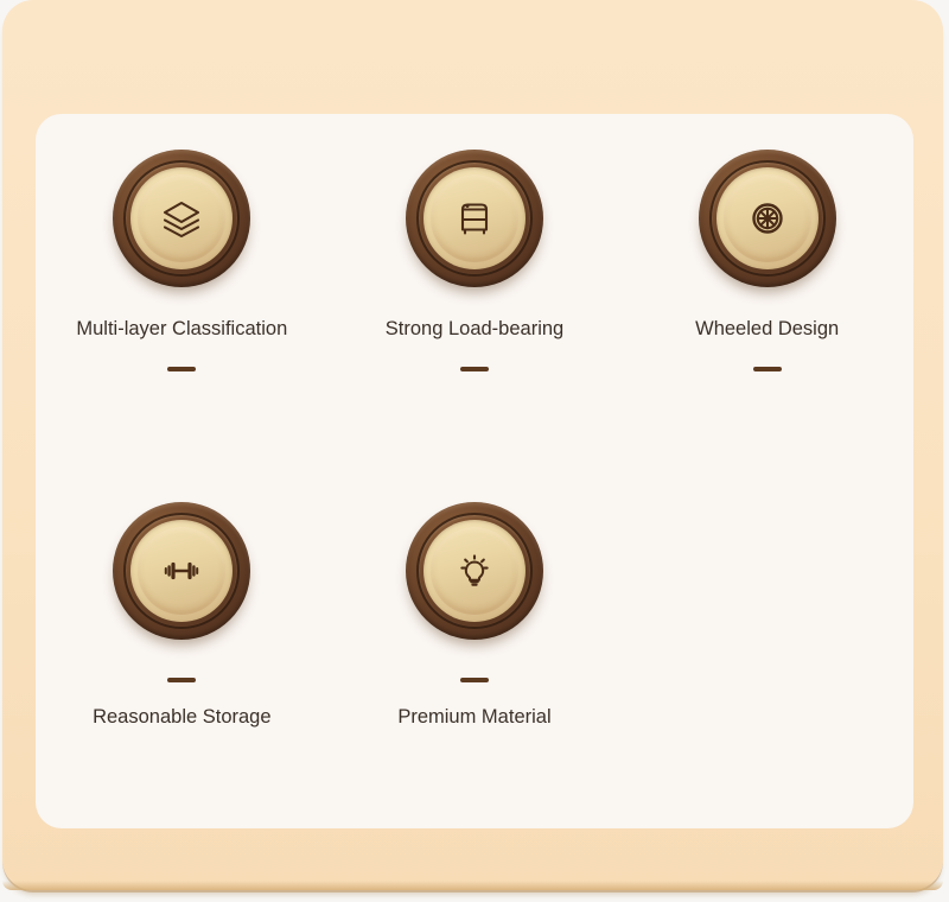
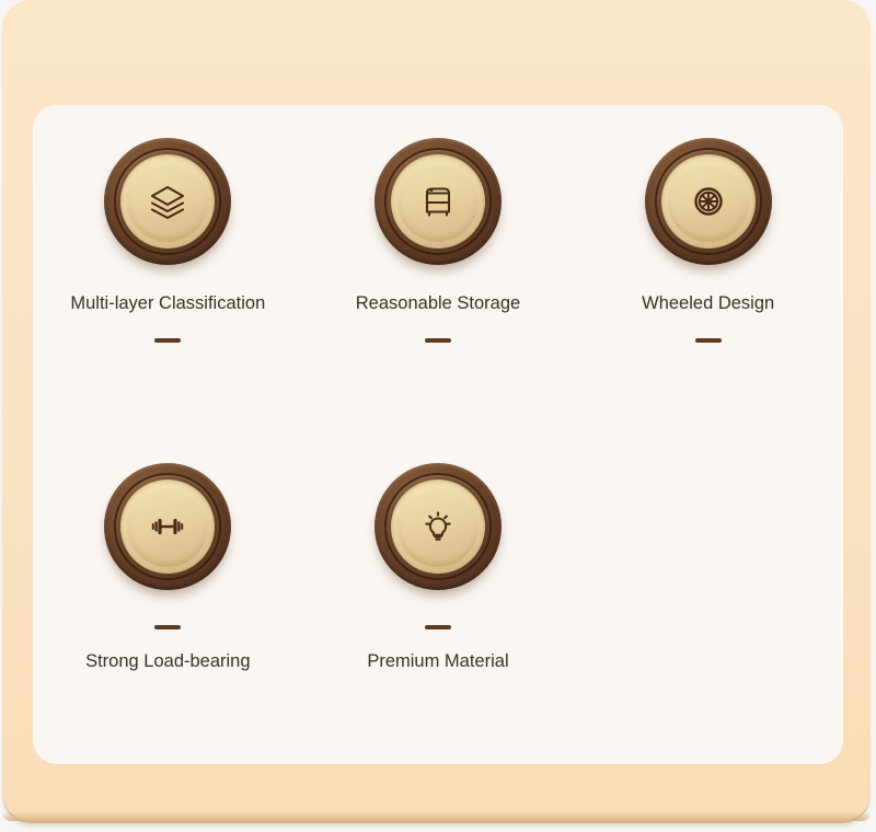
  Multi-layer Classification
- Strong Load-bearing
+ Reasonable Storage
  Wheeled Design
- Reasonable Storage
+ Strong Load-bearing
  Premium Material
